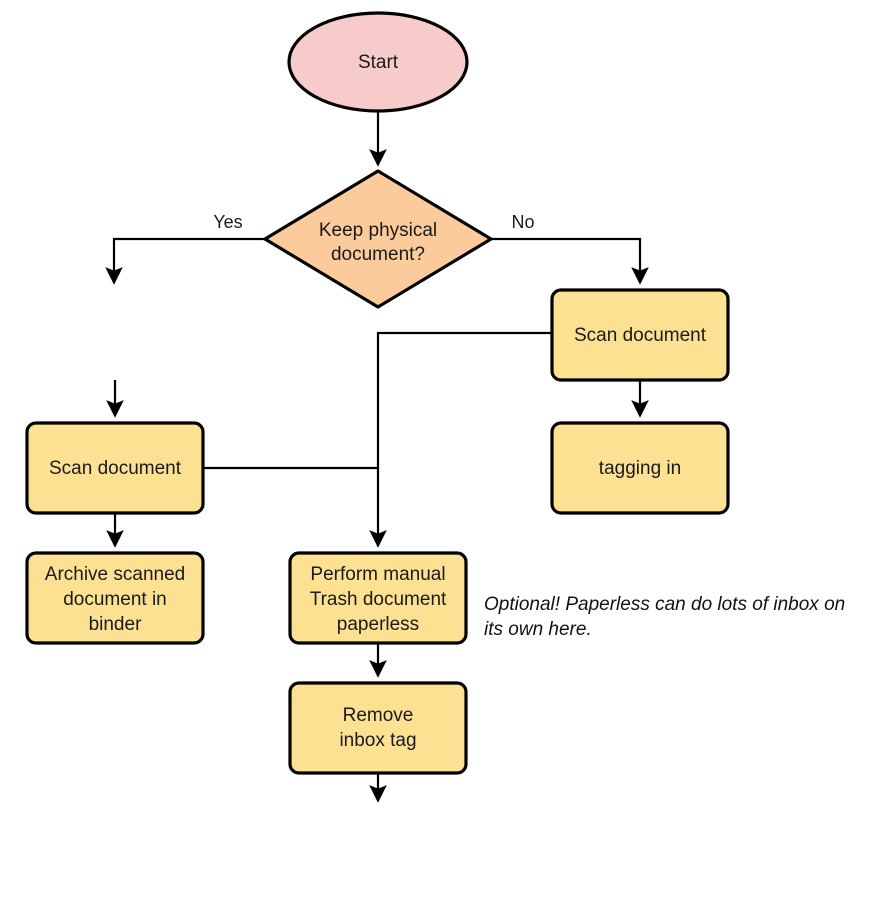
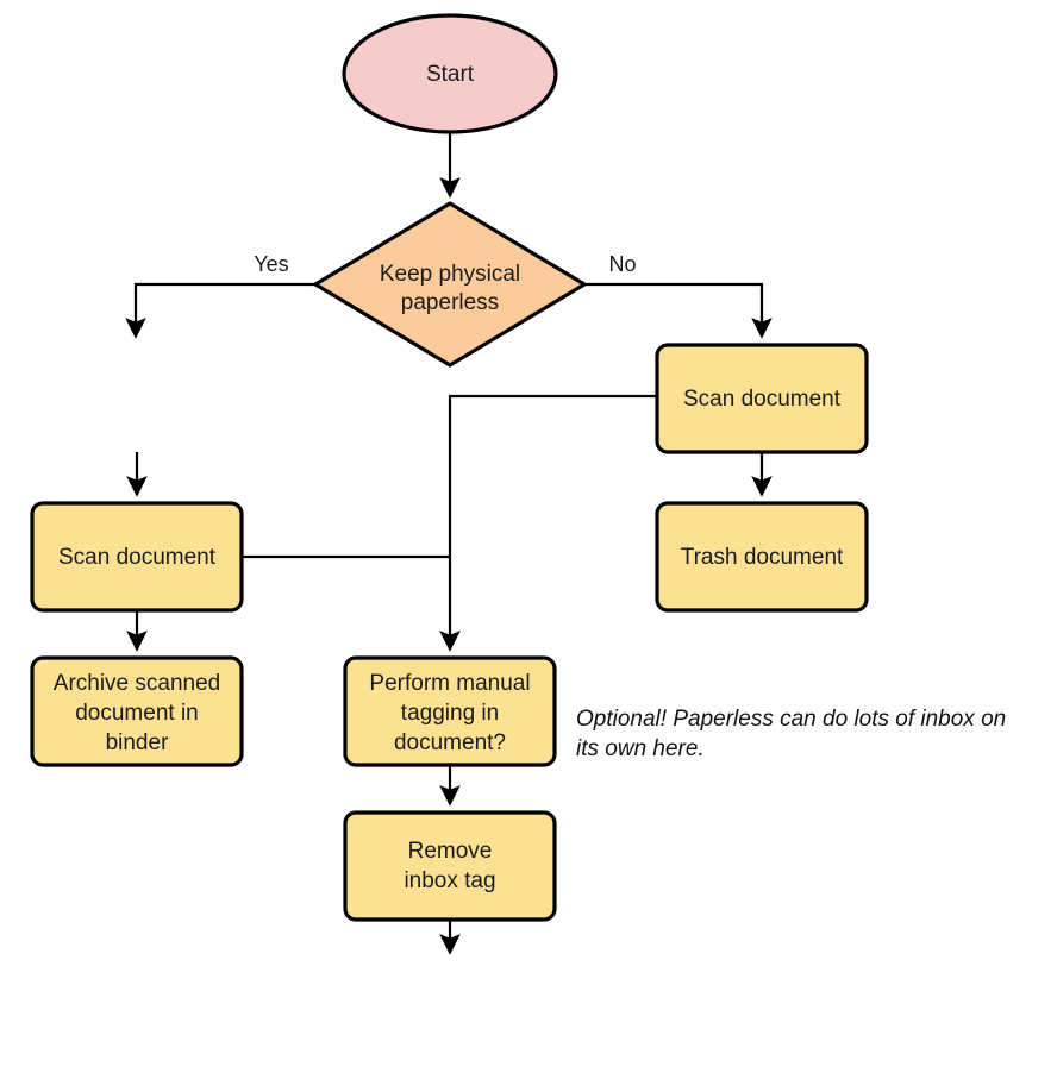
  Yes
  No
  Start
  Keep physical
- document?
+ paperless
  Scan document
  Archive scanned
  document in
  binder
  Scan document
- tagging in
+ Trash document
  Perform manual
- Trash document
+ tagging in
- paperless
+ document?
  Remove
  inbox tag
  Optional! Paperless can do lots of inbox on
  its own here.
